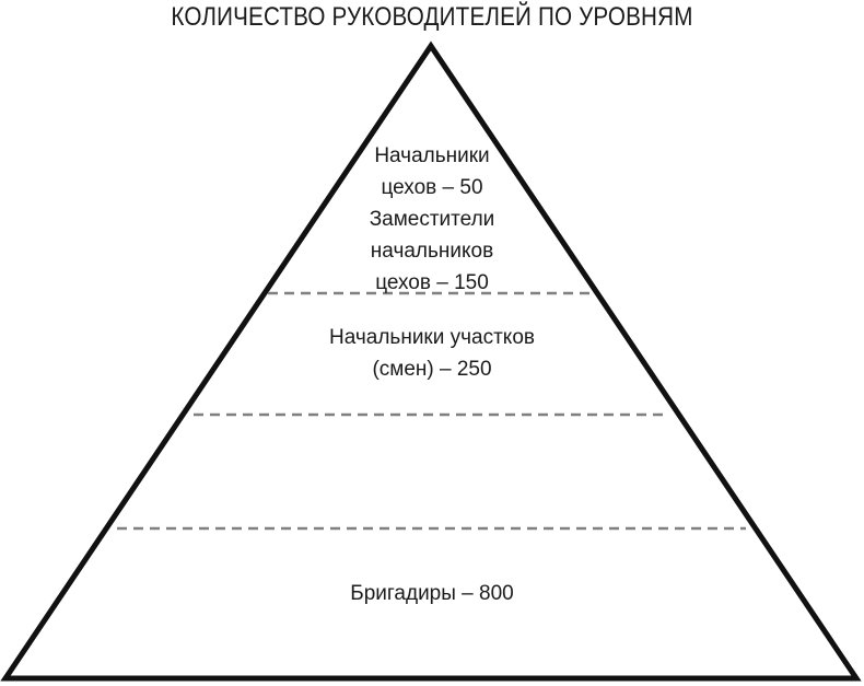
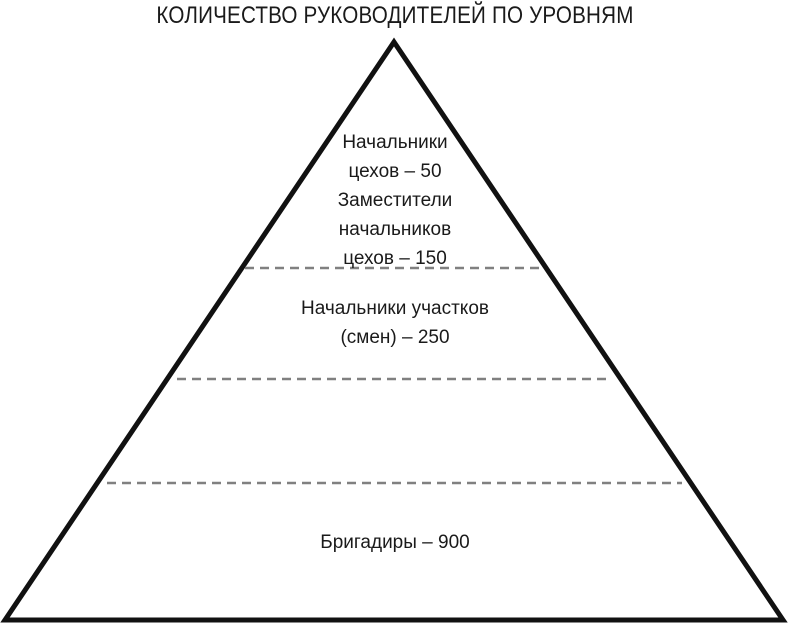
  КОЛИЧЕСТВО РУКОВОДИТЕЛЕЙ ПО УРОВНЯМ
  Начальники
  цехов – 50
  Заместители
  начальников
  цехов – 150
  Начальники участков
  (смен) – 250
- Бригадиры – 800
+ Бригадиры – 900
